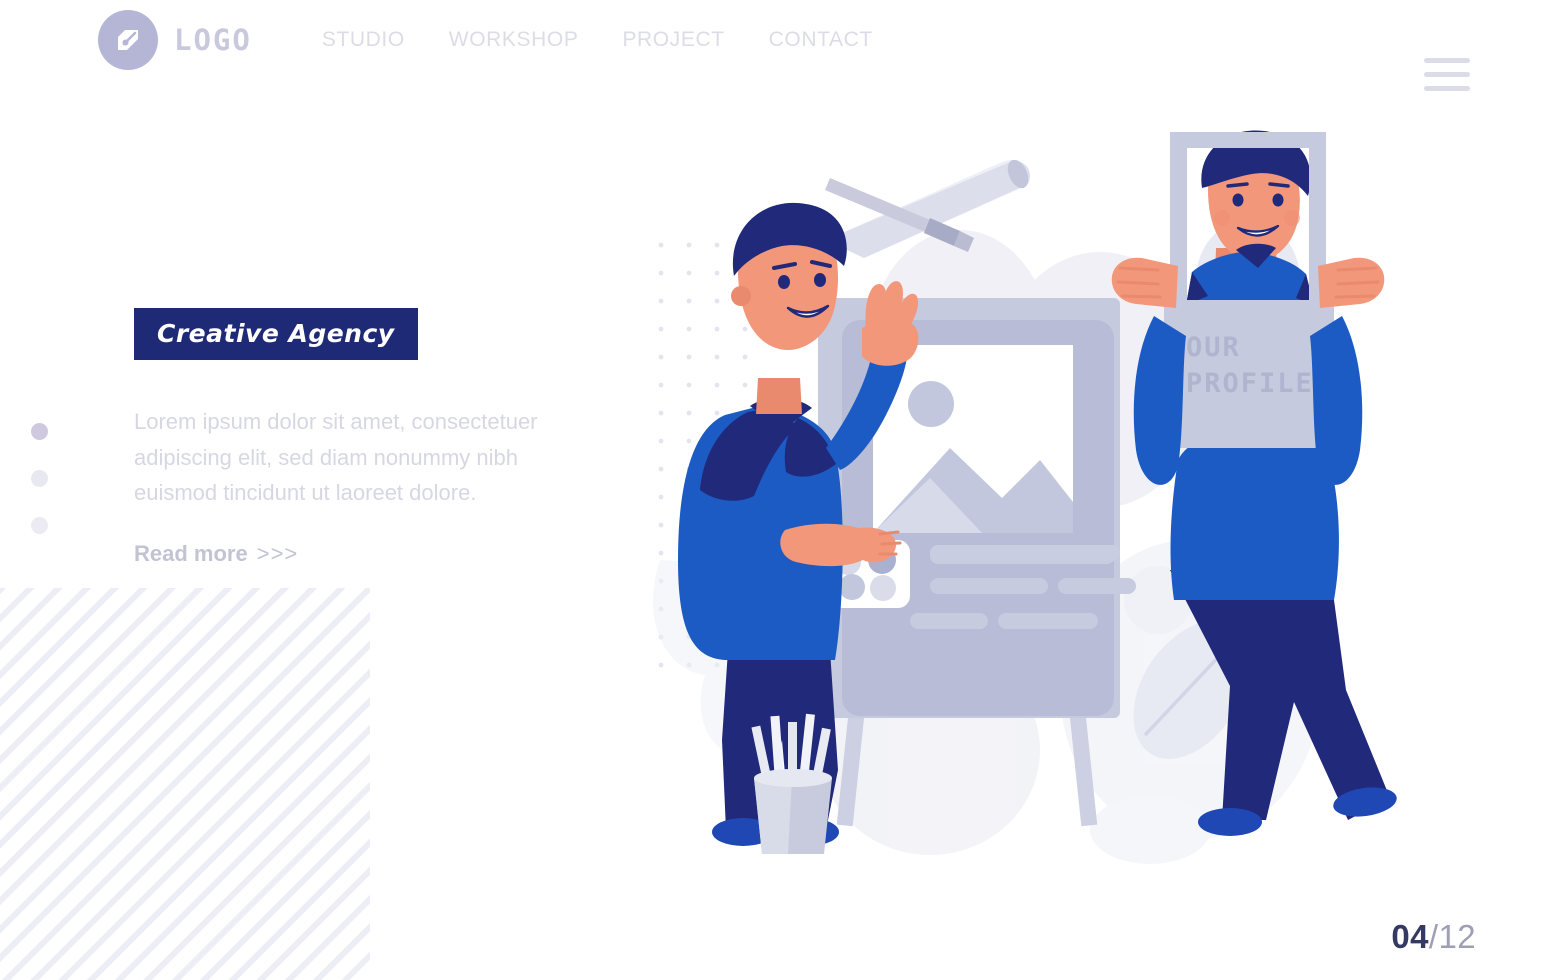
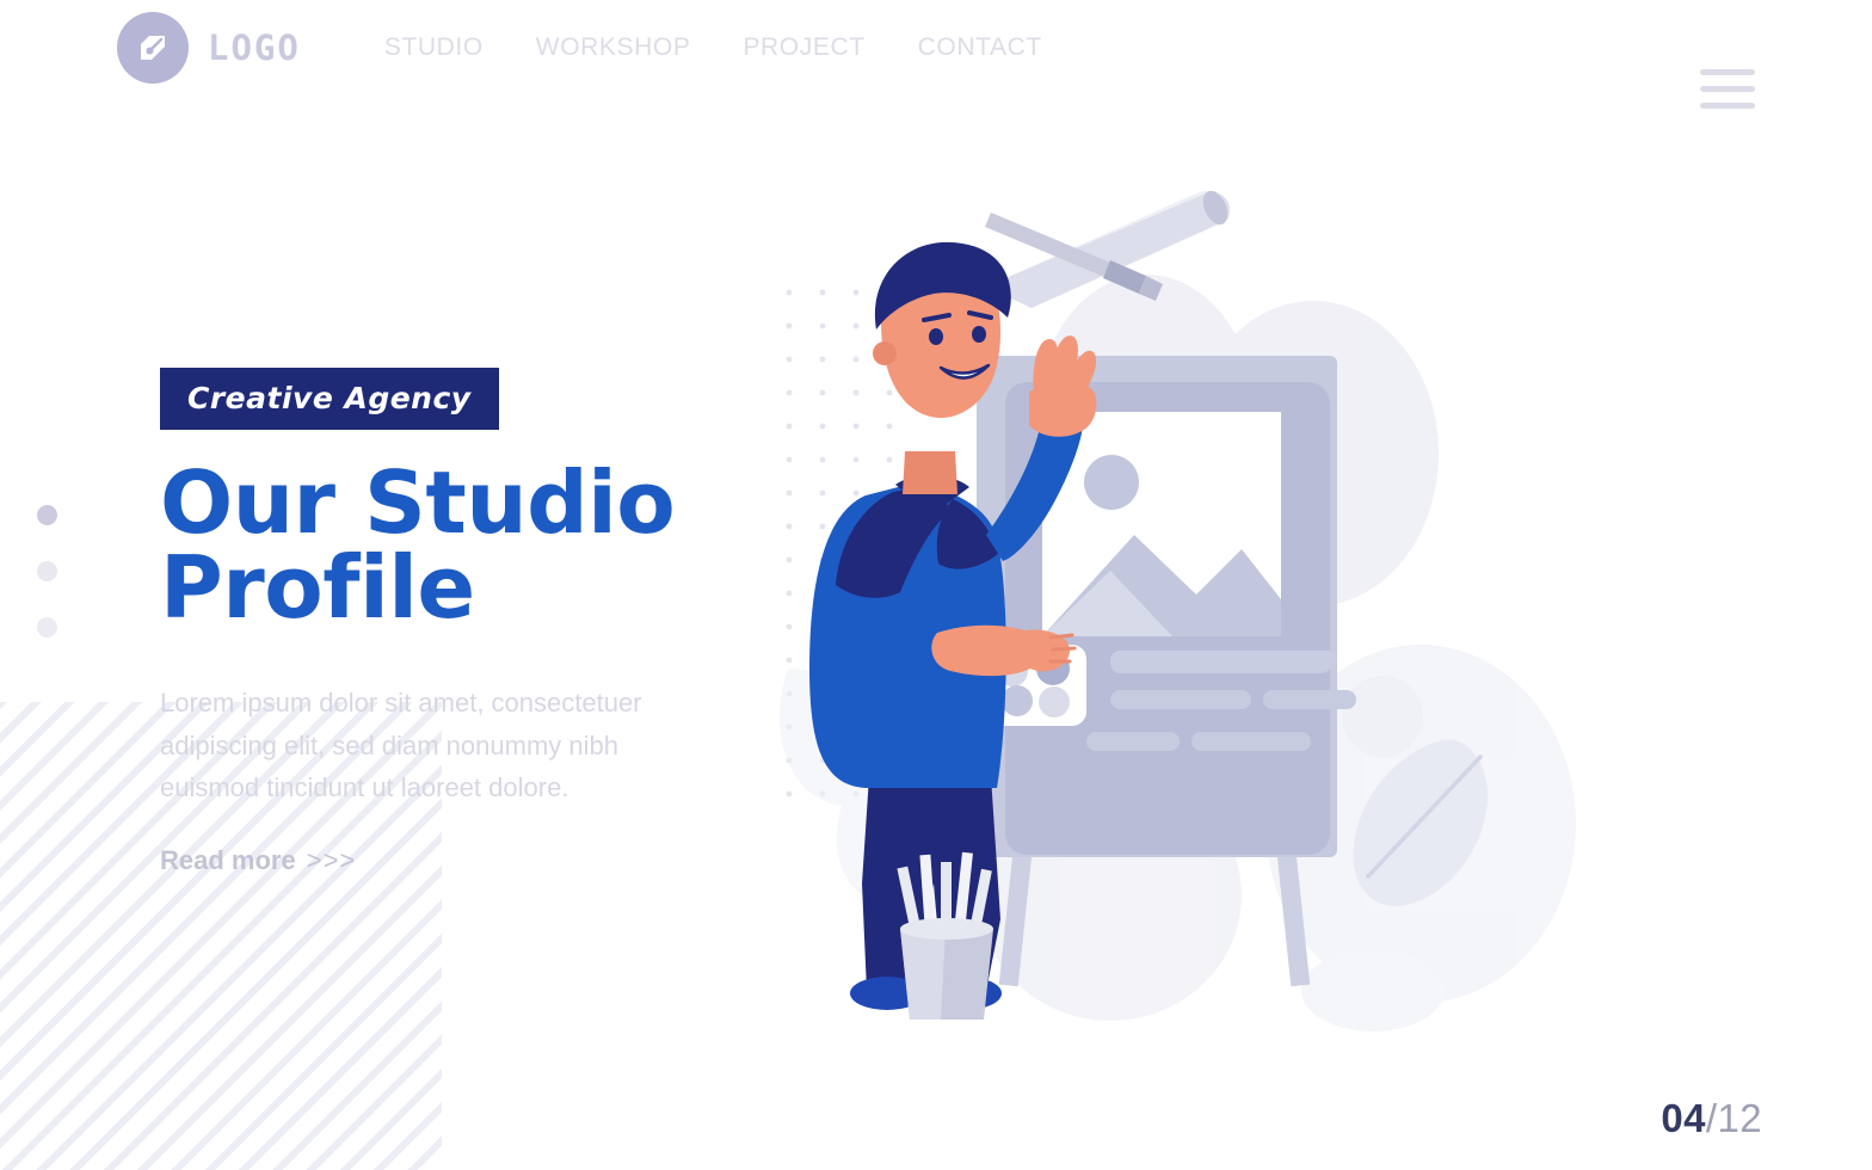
  LOGO
  STUDIO
  WORKSHOP
  PROJECT
  CONTACT
  Creative Agency
+ Our Studio
+ Profile
  Lorem ipsum dolor sit amet, consectetuer adipiscing elit, sed diam nonummy nibh euismod tincidunt ut laoreet dolore.
  Read more
  >>>
  04/12
- PROFILE
